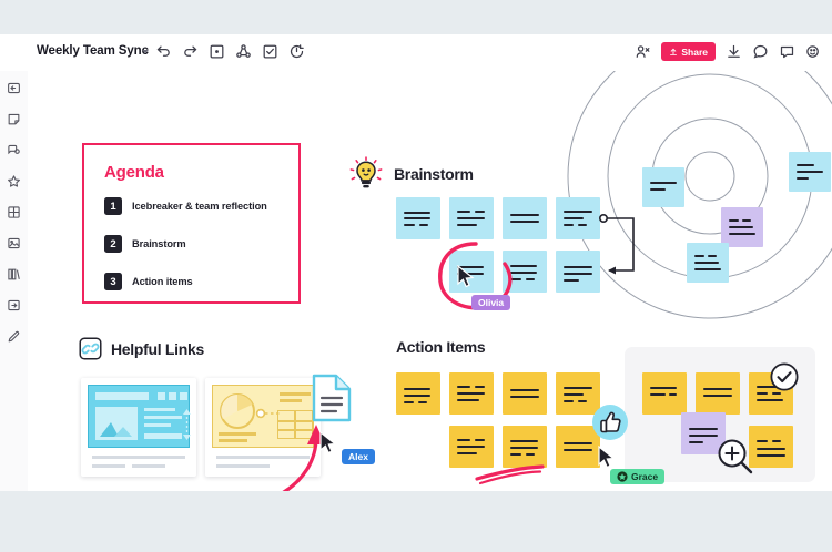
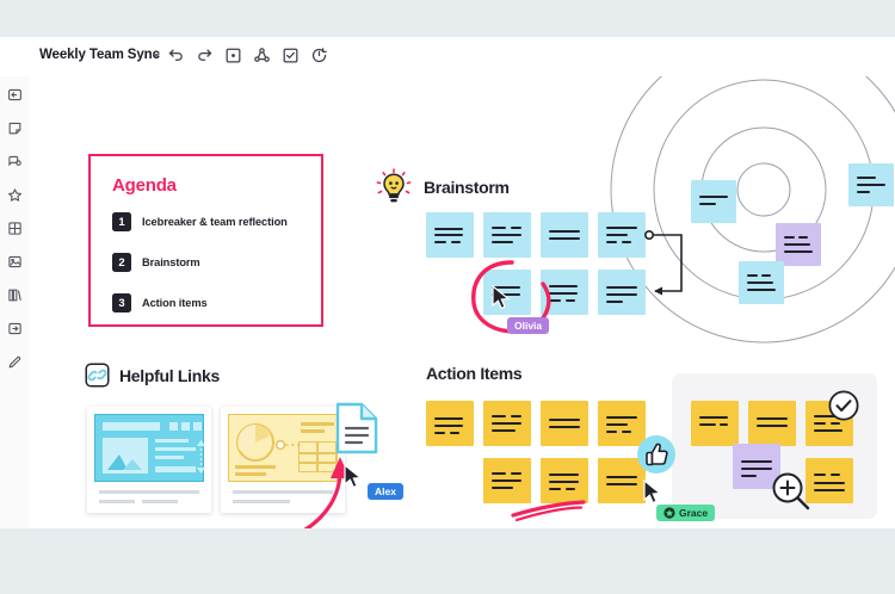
  Weekly Team Sync
- Share
  Agenda
  1
  Icebreaker & team reflection
  2
  Brainstorm
  3
  Action items
  Brainstorm
  Olivia
  Helpful Links
  Alex
  Action Items
  Grace
